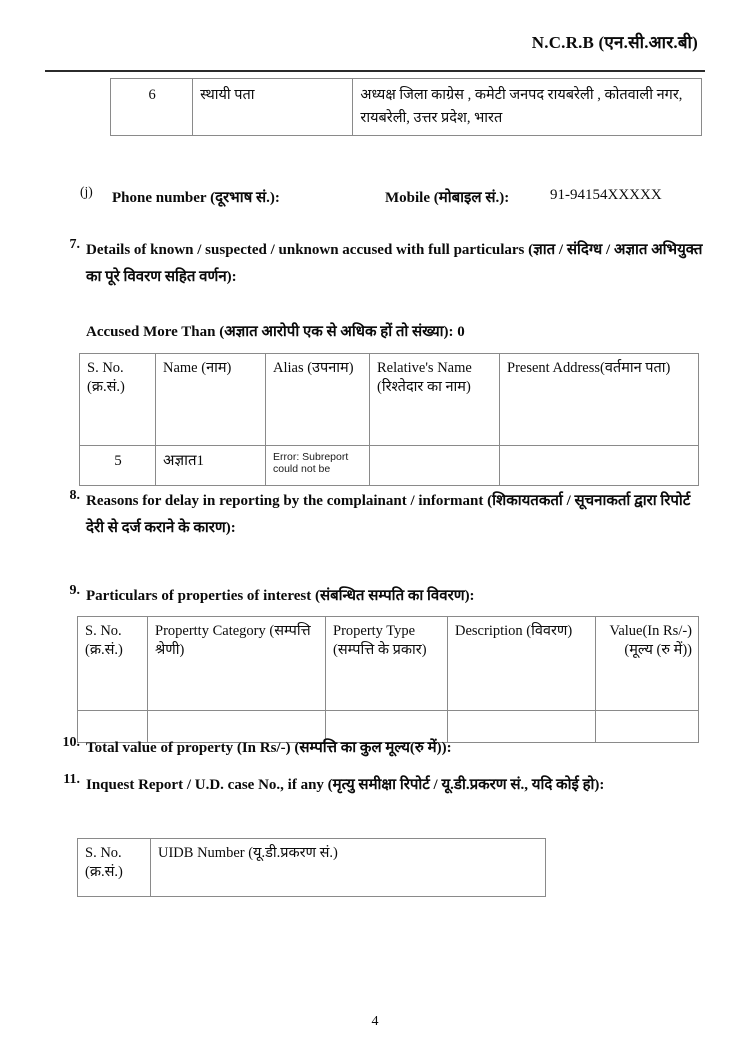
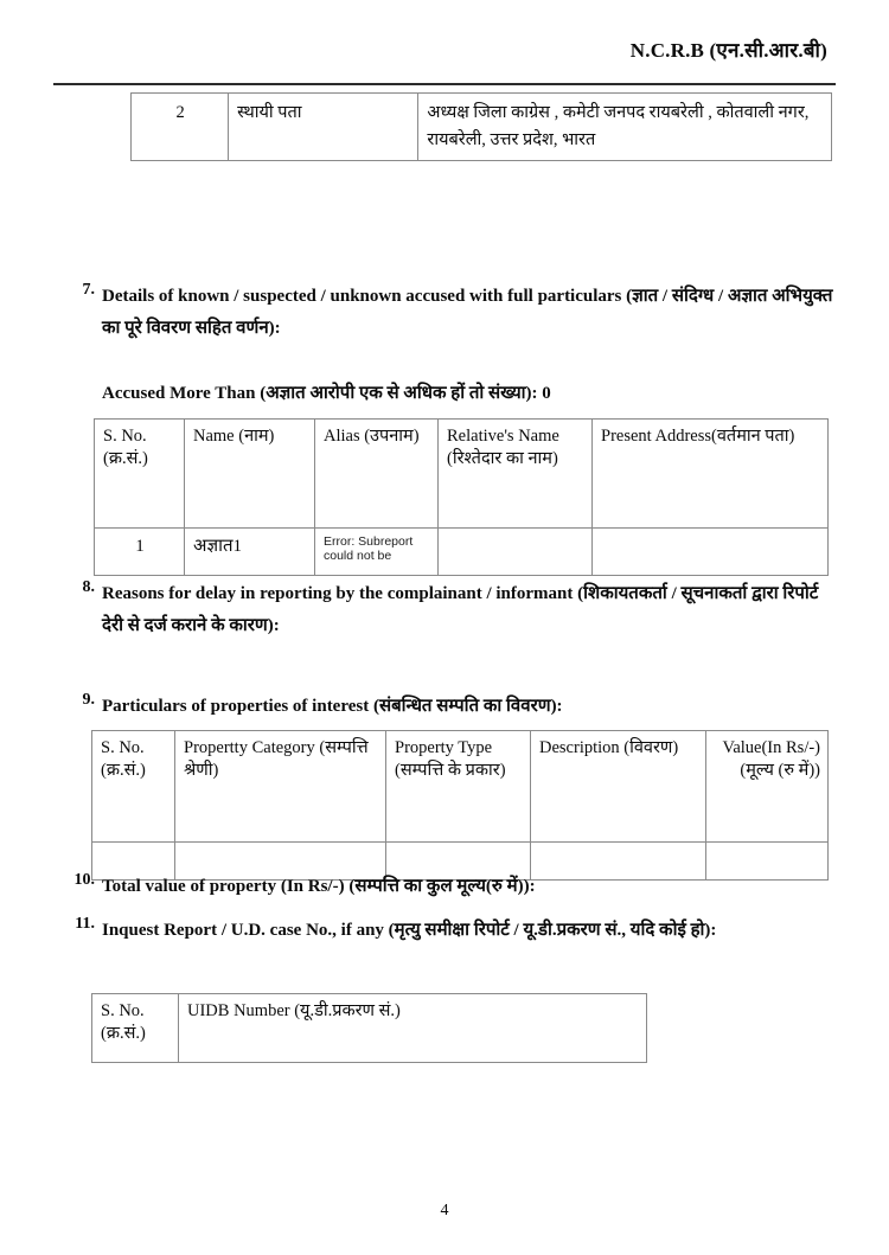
  N.C.R.B (एन.सी.आर.बी)
- 6	स्थायी पता	अध्यक्ष जिला काग्रेस , कमेटी जनपद रायबरेली , कोतवाली नगर, रायबरेली, उत्तर प्रदेश, भारत
+ 2	स्थायी पता	अध्यक्ष जिला काग्रेस , कमेटी जनपद रायबरेली , कोतवाली नगर, रायबरेली, उत्तर प्रदेश, भारत
- (j)
- Phone number (दूरभाष सं.):
- Mobile (मोबाइल सं.):
- 91-94154XXXXX
  7.
  Details of known / suspected / unknown accused with full particulars (ज्ञात / संदिग्ध / अज्ञात अभियुक्त का पूरे विवरण सहित वर्णन):
  Accused More Than (अज्ञात आरोपी एक से अधिक हों तो संख्या): 0
  S. No. (क्र.सं.)	Name (नाम)	Alias (उपनाम)	Relative's Name (रिश्तेदार का नाम)	Present Address(वर्तमान पता)
- 5	अज्ञात1	Error: Subreport could not be
+ 1	अज्ञात1	Error: Subreport could not be
  8.
  Reasons for delay in reporting by the complainant / informant (शिकायतकर्ता / सूचनाकर्ता द्वारा रिपोर्ट देरी से दर्ज कराने के कारण):
  9.
  Particulars of properties of interest (संबन्धित सम्पति का विवरण):
  S. No. (क्र.सं.)	Propertty Category (सम्पत्ति श्रेणी)	Property Type (सम्पत्ति के प्रकार)	Description (विवरण)	Value(In Rs/-) (मूल्य (रु में))
  10.
  Total value of property (In Rs/-) (सम्पत्ति का कुल मूल्य(रु में)):
  11.
  Inquest Report / U.D. case No., if any (मृत्यु समीक्षा रिपोर्ट / यू.डी.प्रकरण सं., यदि कोई हो):
  S. No. (क्र.सं.)	UIDB Number (यू.डी.प्रकरण सं.)
  4
